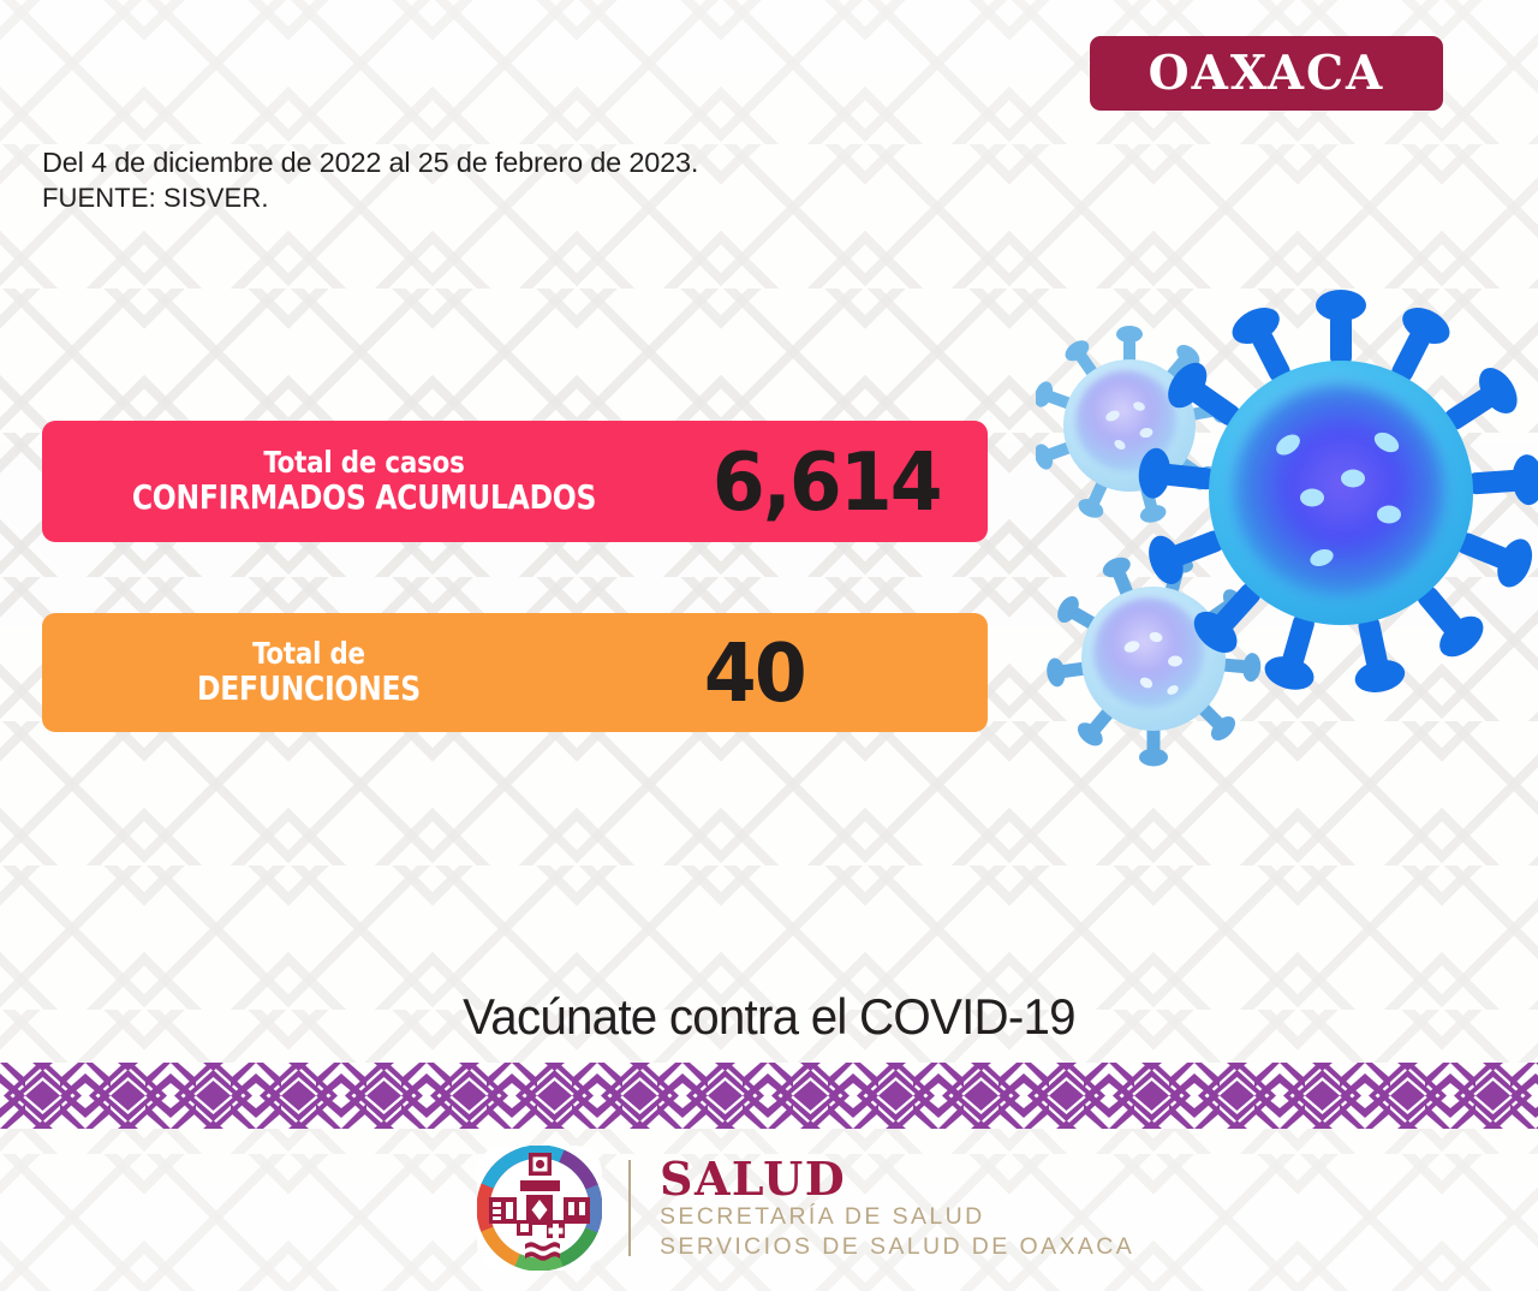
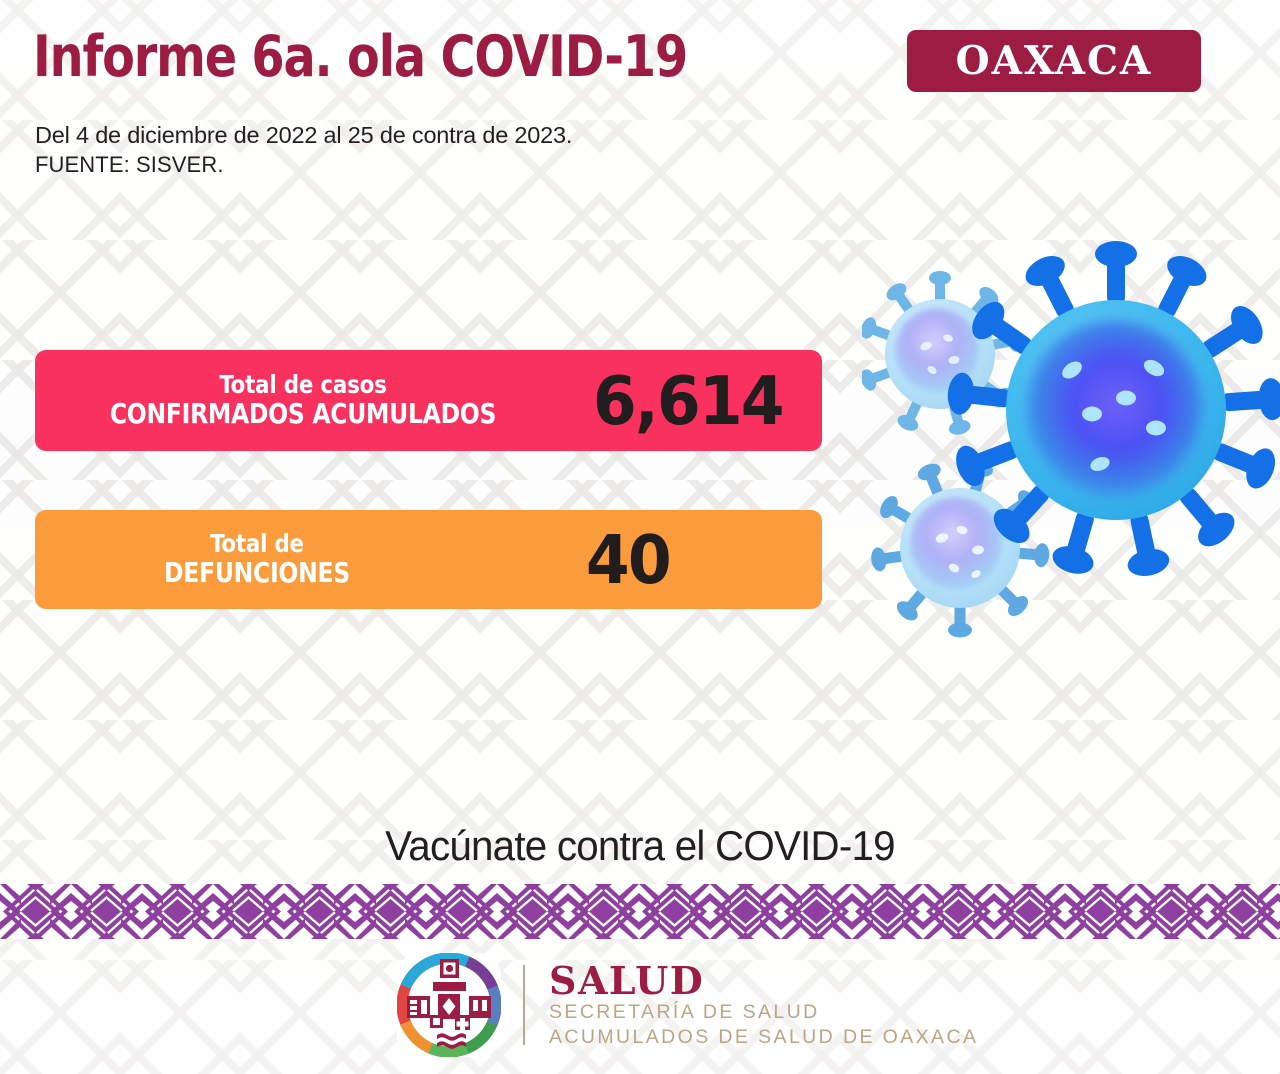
+ Informe 6a. ola COVID-19
  OAXACA
- Del 4 de diciembre de 2022 al 25 de febrero de 2023.
+ Del 4 de diciembre de 2022 al 25 de contra de 2023.
  FUENTE: SISVER.
  Total de casos
  CONFIRMADOS ACUMULADOS
  6,614
  Total de
  DEFUNCIONES
  40
  Vacúnate contra el COVID-19
  SALUD
  SECRETARÍA DE SALUD
- SERVICIOS DE SALUD DE OAXACA
+ ACUMULADOS DE SALUD DE OAXACA
